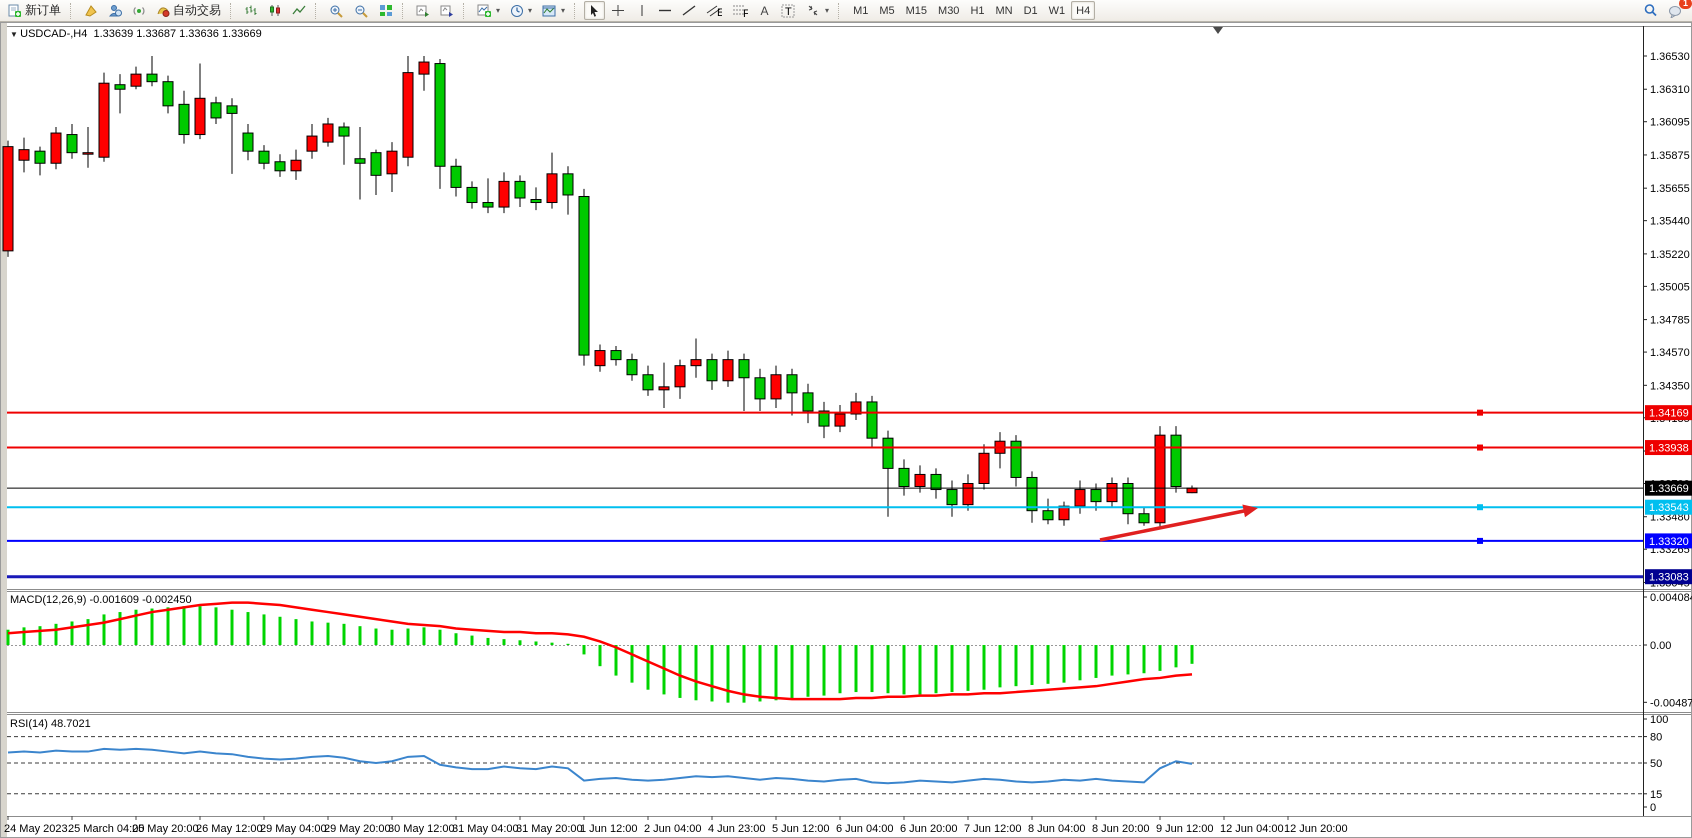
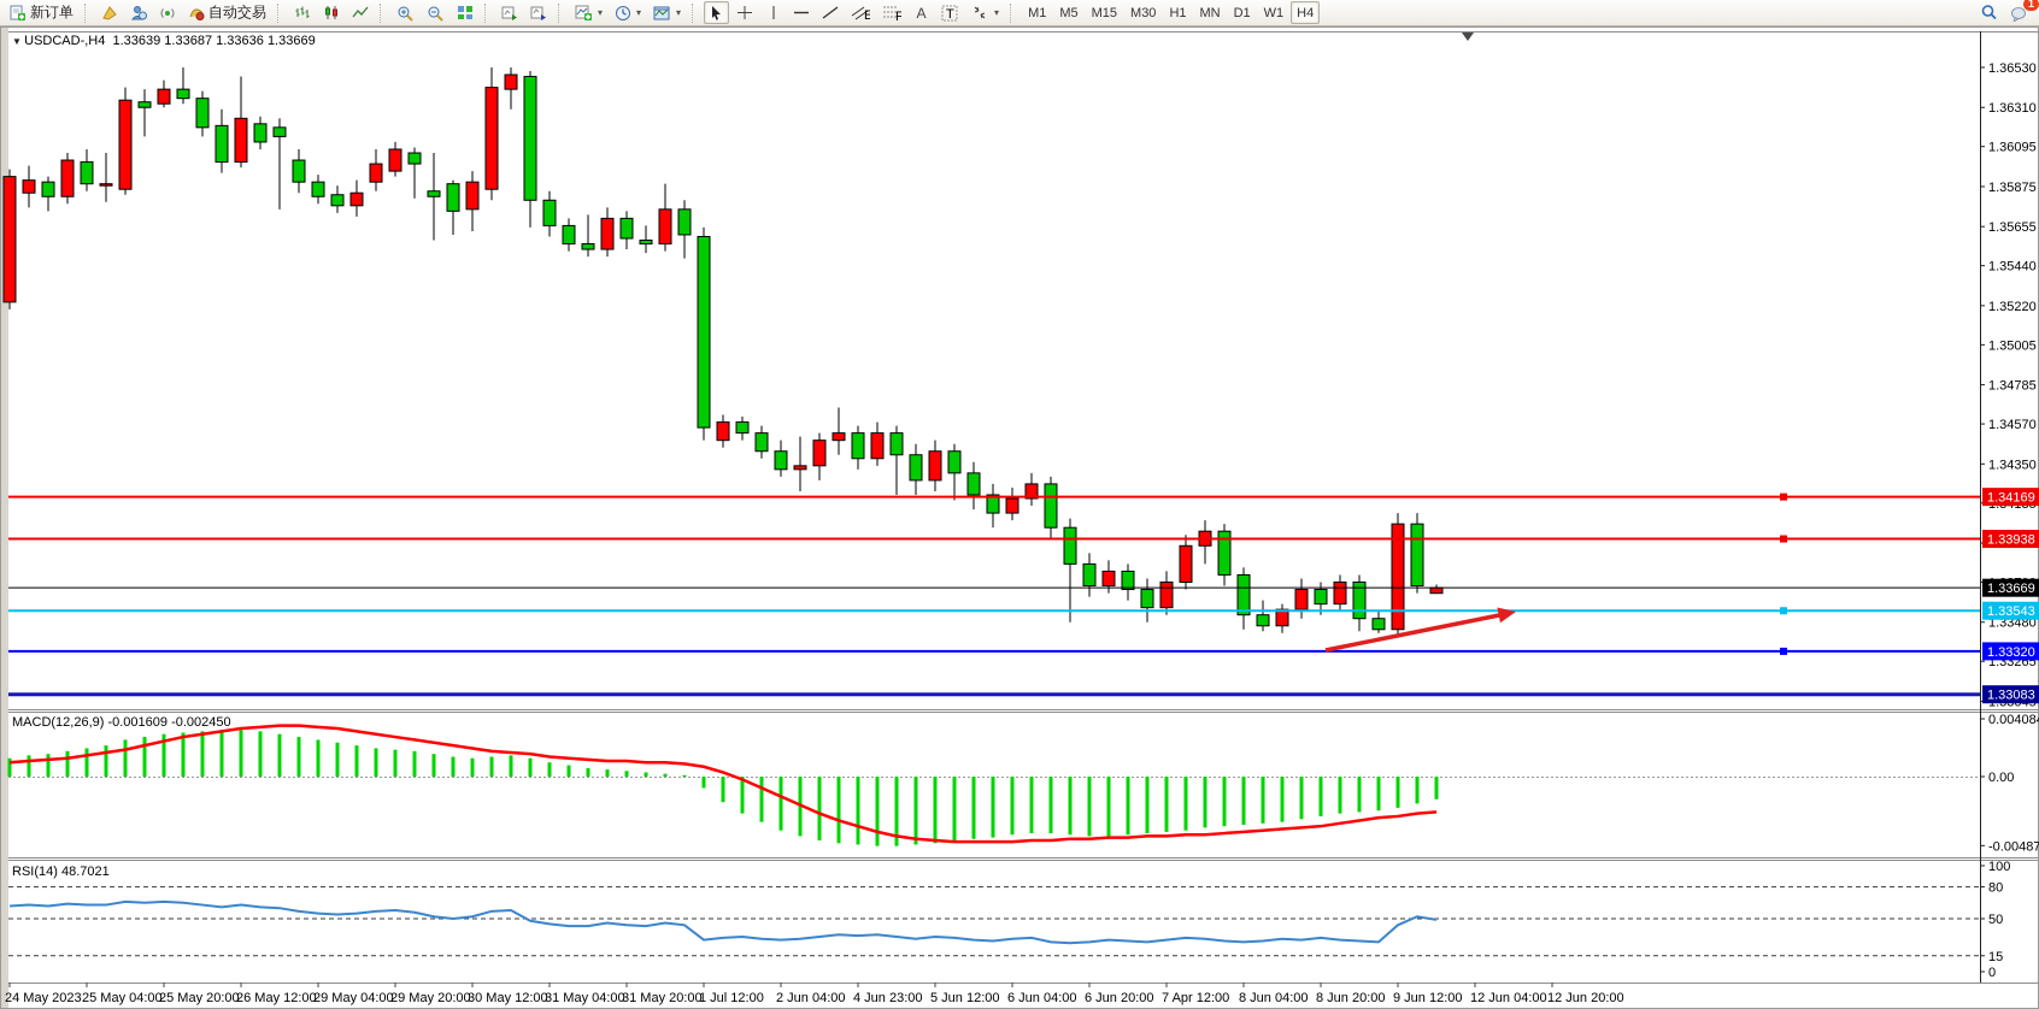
  新订单
  自动交易
  ▾
  ▾
  ▾
  E
  F
  A
  T
  ▾
  M1
  M5
  M15
  M30
  H1
  MN
  D1
  W1
  H4
  1
  1.36530
  1.36310
  1.36095
  1.35875
  1.35655
  1.35440
  1.35220
  1.35005
  1.34785
  1.34570
  1.34350
  1.33480
  1.33265
  1.34169
  1.33938
  1.33669
  1.33543
  1.33320
  1.33083
  0.00408
  0.00
  -0.00487
  100
  80
  50
  15
  0
  24 May 2023
- 25 March 04:00
+ 25 May 04:00
  25 May 20:00
  26 May 12:00
  29 May 04:00
  29 May 20:00
  30 May 12:00
  31 May 04:00
  31 May 20:00
- 1 Jun 12:00
+ 1 Jul 12:00
  2 Jun 04:00
  4 Jun 23:00
  5 Jun 12:00
  6 Jun 04:00
  6 Jun 20:00
- 7 Jun 12:00
+ 7 Apr 12:00
  8 Jun 04:00
  8 Jun 20:00
  9 Jun 12:00
  12 Jun 04:00
  12 Jun 20:00
  ▼ USDCAD-,H4 1.33639 1.33687 1.33636 1.33669
  MACD(12,26,9) -0.001609 -0.002450
  RSI(14) 48.7021
